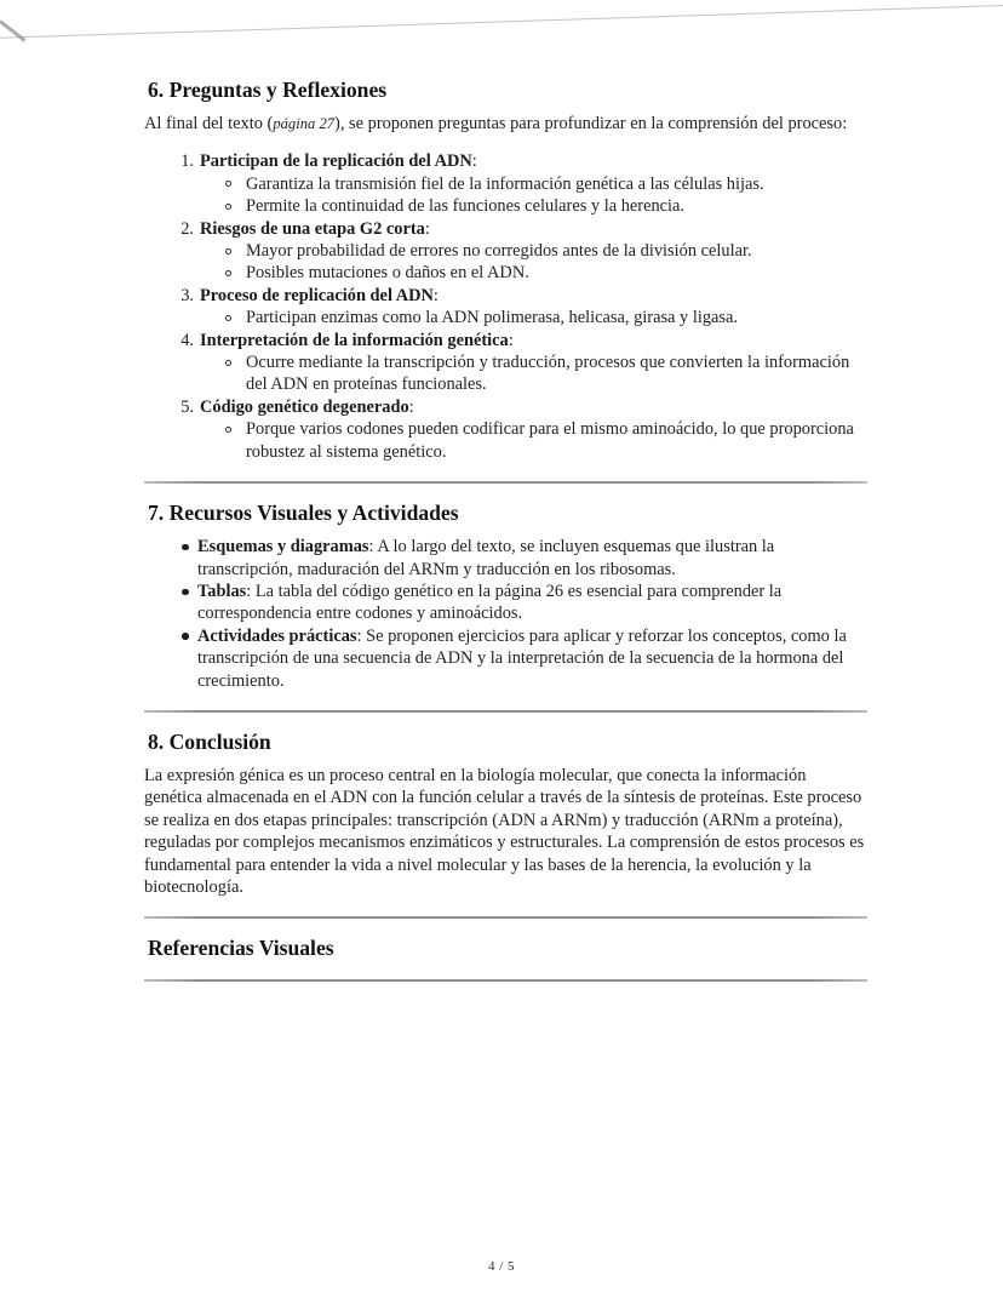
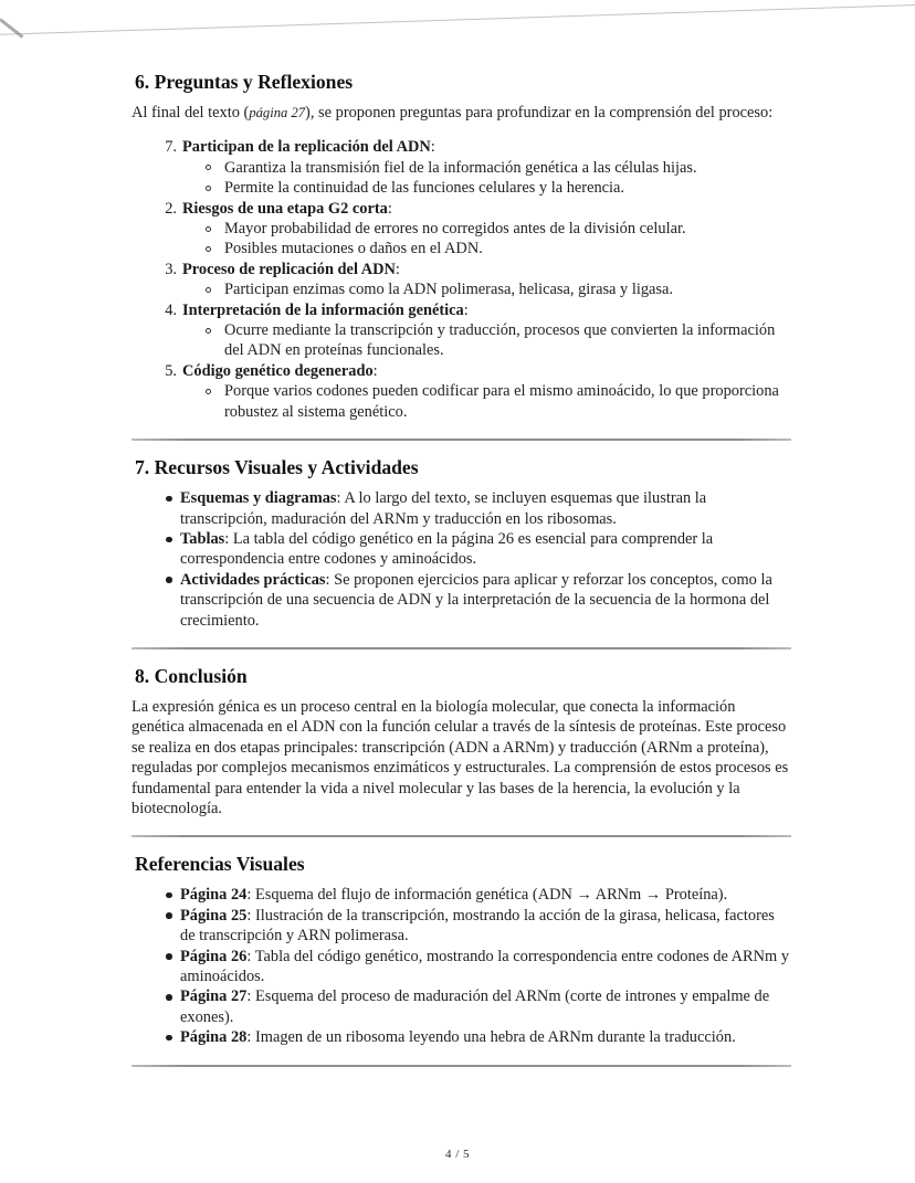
  6. Preguntas y Reflexiones
  Al final del texto (página 27), se proponen preguntas para profundizar en la comprensión del proceso:
- 1.
+ 7.
  Participan de la replicación del ADN:
  Garantiza la transmisión fiel de la información genética a las células hijas.
  Permite la continuidad de las funciones celulares y la herencia.
  2.
  Riesgos de una etapa G2 corta:
  Mayor probabilidad de errores no corregidos antes de la división celular.
  Posibles mutaciones o daños en el ADN.
  3.
  Proceso de replicación del ADN:
  Participan enzimas como la ADN polimerasa, helicasa, girasa y ligasa.
  4.
  Interpretación de la información genética:
  Ocurre mediante la transcripción y traducción, procesos que convierten la información del ADN en proteínas funcionales.
  5.
  Código genético degenerado:
  Porque varios codones pueden codificar para el mismo aminoácido, lo que proporciona robustez al sistema genético.
  7. Recursos Visuales y Actividades
  Esquemas y diagramas: A lo largo del texto, se incluyen esquemas que ilustran la transcripción, maduración del ARNm y traducción en los ribosomas.
  Tablas: La tabla del código genético en la página 26 es esencial para comprender la correspondencia entre codones y aminoácidos.
  Actividades prácticas: Se proponen ejercicios para aplicar y reforzar los conceptos, como la transcripción de una secuencia de ADN y la interpretación de la secuencia de la hormona del crecimiento.
  8. Conclusión
  La expresión génica es un proceso central en la biología molecular, que conecta la información genética almacenada en el ADN con la función celular a través de la síntesis de proteínas. Este proceso se realiza en dos etapas principales: transcripción (ADN a ARNm) y traducción (ARNm a proteína), reguladas por complejos mecanismos enzimáticos y estructurales. La comprensión de estos procesos es fundamental para entender la vida a nivel molecular y las bases de la herencia, la evolución y la biotecnología.
  Referencias Visuales
+ Página 24: Esquema del flujo de información genética (ADN → ARNm → Proteína).
+ Página 25: Ilustración de la transcripción, mostrando la acción de la girasa, helicasa, factores de transcripción y ARN polimerasa.
+ Página 26: Tabla del código genético, mostrando la correspondencia entre codones de ARNm y aminoácidos.
+ Página 27: Esquema del proceso de maduración del ARNm (corte de intrones y empalme de exones).
+ Página 28: Imagen de un ribosoma leyendo una hebra de ARNm durante la traducción.
  4 / 5
